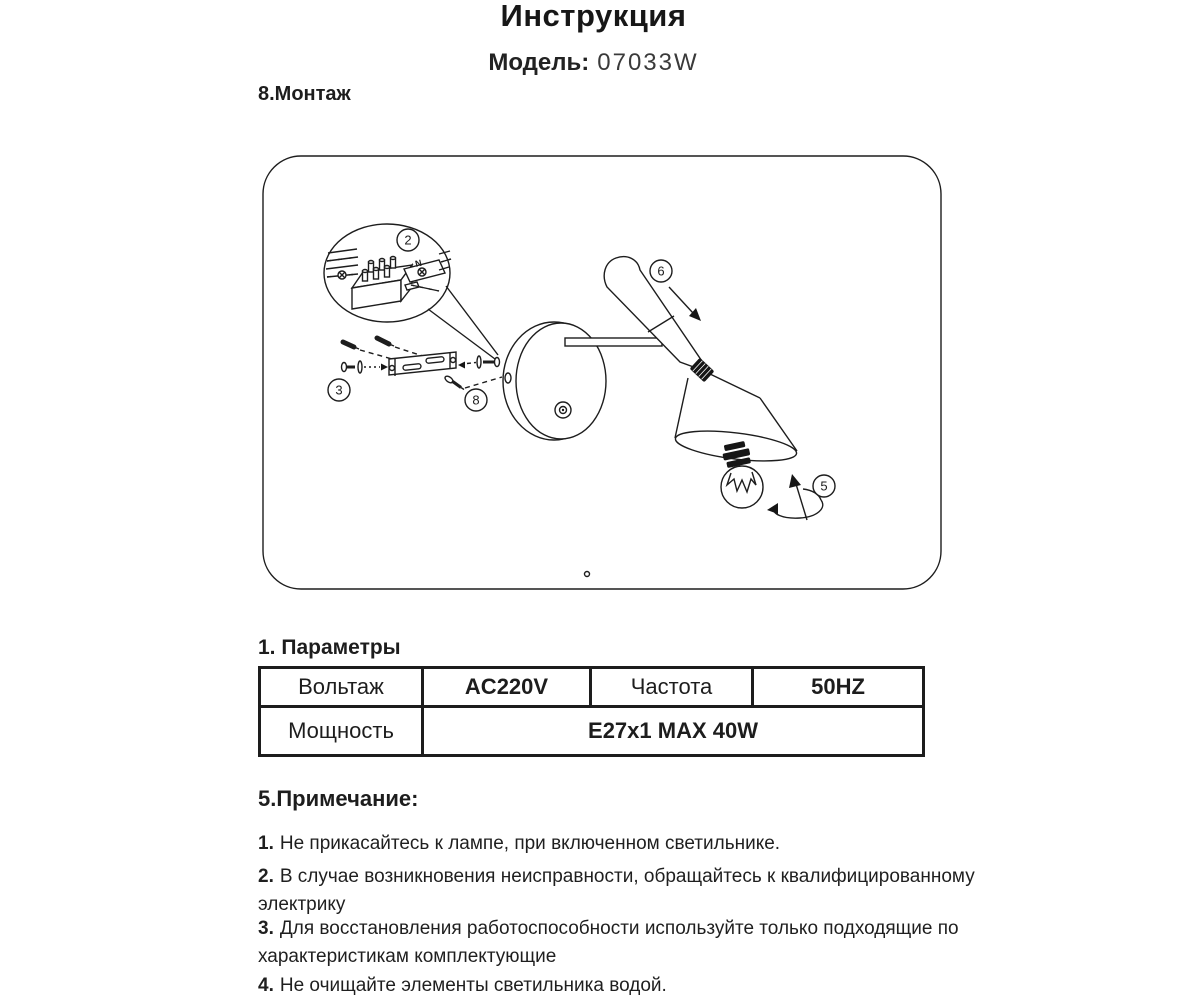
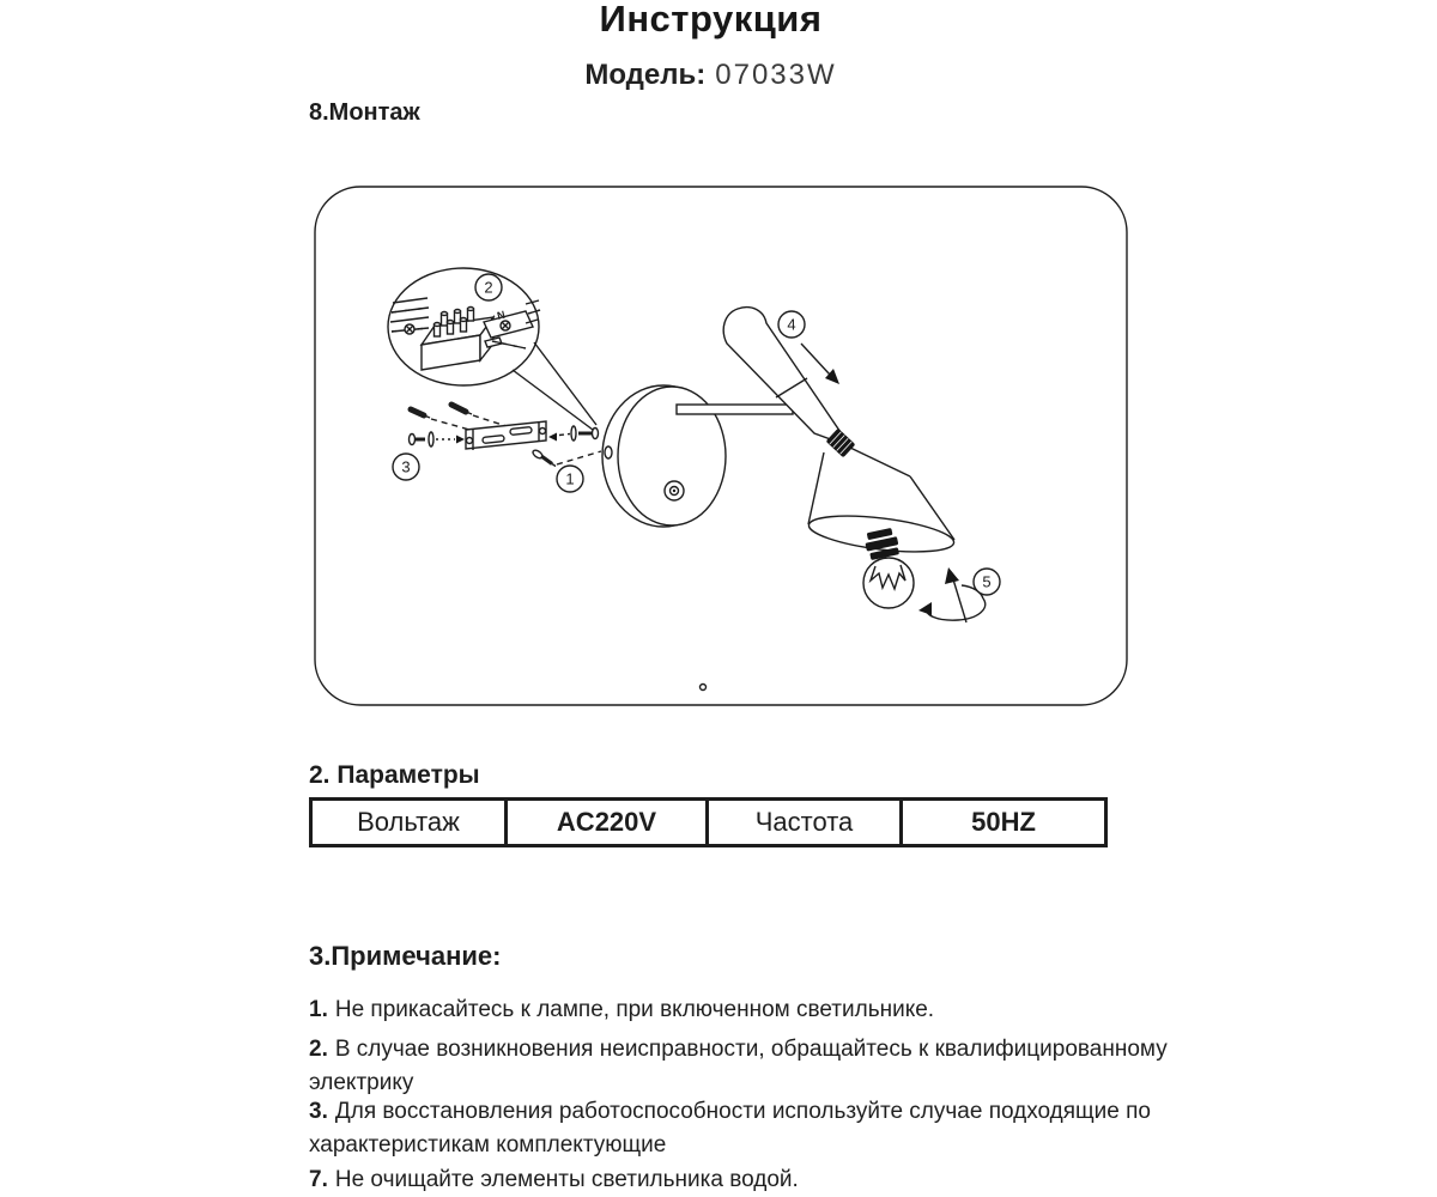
  Инструкция
  Модель: 07033W
  8.Монтаж
  3
- 8
+ 1
  2
- 6
+ 4
  5
- 1. Параметры
+ 2. Параметры
  Вольтаж	AC220V	Частота	50HZ
- Мощность	E27x1 MAX 40W
- 5.Примечание:
+ 3.Примечание:
  1. Не прикасайтесь к лампе, при включенном светильнике.
  2. В случае возникновения неисправности, обращайтесь к квалифицированному
  электрику
- 3. Для восстановления работоспособности используйте только подходящие по
+ 3. Для восстановления работоспособности используйте случае подходящие по
  характеристикам комплектующие
- 4. Не очищайте элементы светильника водой.
+ 7. Не очищайте элементы светильника водой.
